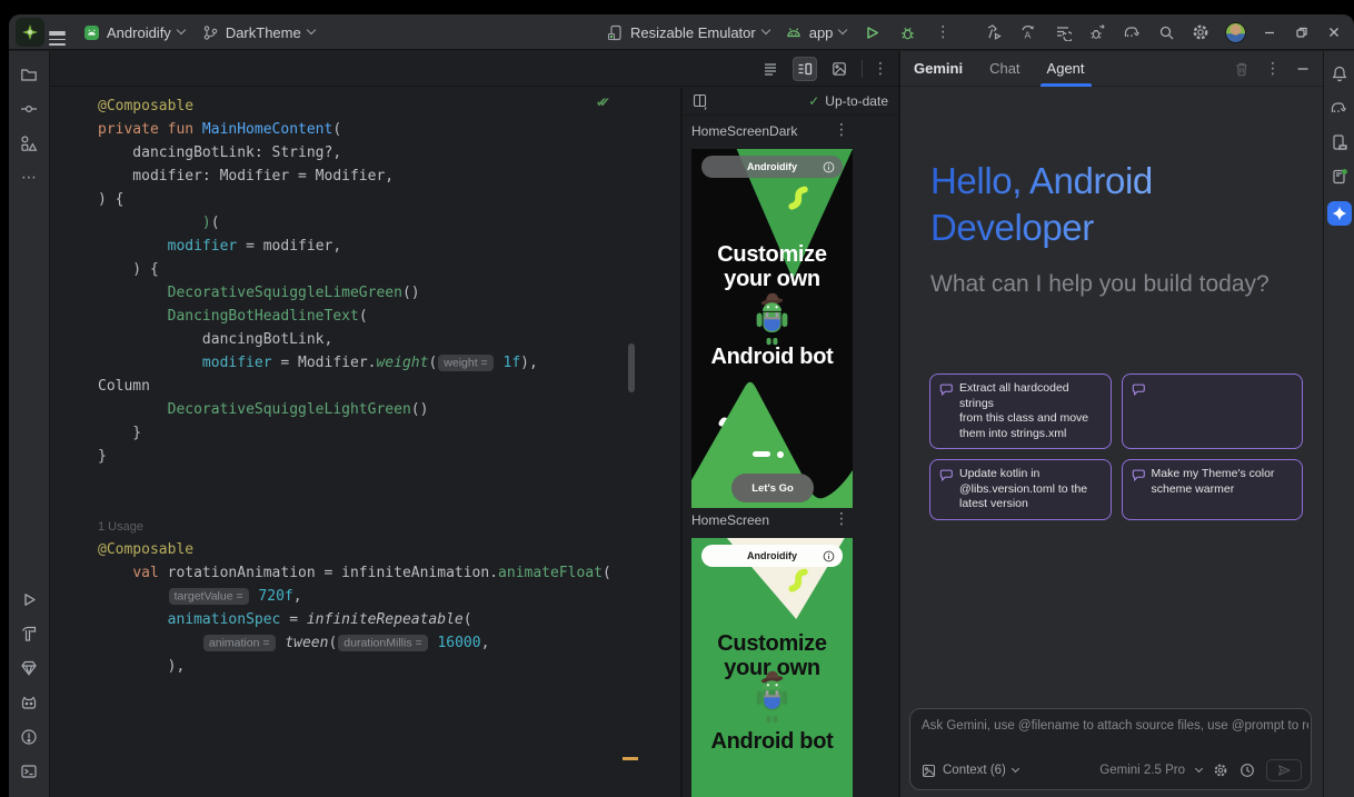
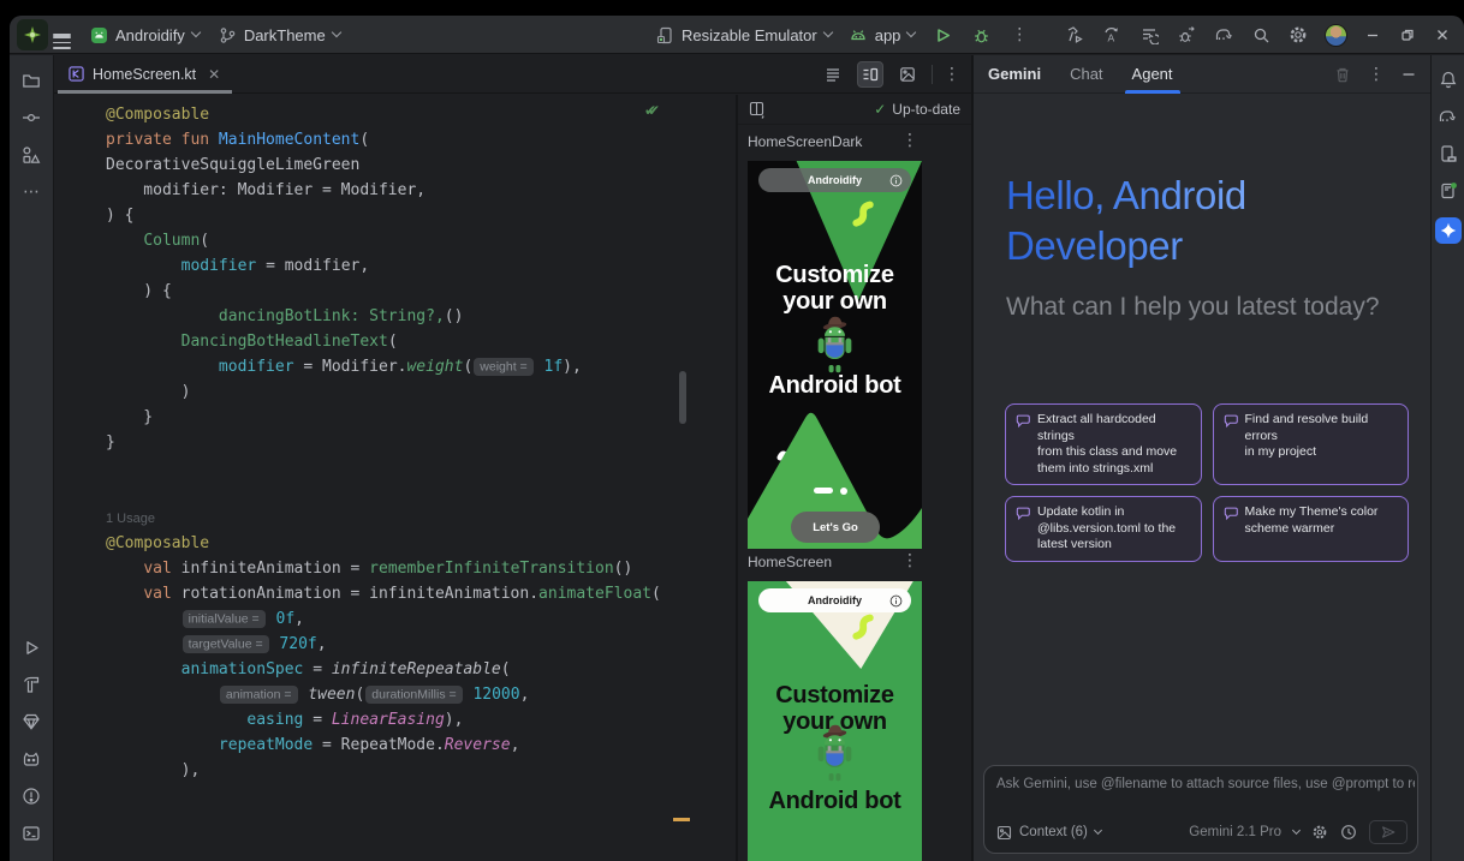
  Androidify
  DarkTheme
  Resizable Emulator
  app
  ⋮
  A
  ⋯
+ HomeScreen.kt
+ ✕
  ⋮
  @Composable
  private fun MainHomeContent(
- dancingBotLink: String?,
+ DecorativeSquiggleLimeGreen
  modifier: Modifier = Modifier,
  ) {
- )(
+ Column(
  modifier = modifier,
  ) {
- DecorativeSquiggleLimeGreen()
+ dancingBotLink: String?,()
  DancingBotHeadlineText(
- dancingBotLink,
  modifier = Modifier.weight( weight = 1f),
- Column
+ )
- DecorativeSquiggleLightGreen()
  }
  }
  1 Usage
  @Composable
+ val infiniteAnimation = rememberInfiniteTransition()
  val rotationAnimation = infiniteAnimation.animateFloat(
+ initialValue = 0f,
  targetValue = 720f,
  animationSpec = infiniteRepeatable(
- animation = tween( durationMillis = 16000,
+ animation = tween( durationMillis = 12000,
+ easing = LinearEasing),
+ repeatMode = RepeatMode.Reverse,
  ),
  ✔✔
  ✓
  Up-to-date
  HomeScreenDark
  ⋮
  Androidify
  Customize
  your own
  Android bot
  Let's Go
  HomeScreen
  ⋮
  Androidify
  Customize
  your own
  Android bot
  Gemini
  Chat
  Agent
  ⋮
  Hello, Android
  Developer
- What can I help you build today?
+ What can I help you latest today?
  Extract all hardcoded strings
  from this class and move
  them into strings.xml
+ Find and resolve build errors
+ in my project
  Update kotlin in
  @libs.version.toml to the
  latest version
  Make my Theme's color
  scheme warmer
  Ask Gemini, use @filename to attach source files, use @prompt to r
  Context (6)
- Gemini 2.5 Pro
+ Gemini 2.1 Pro
